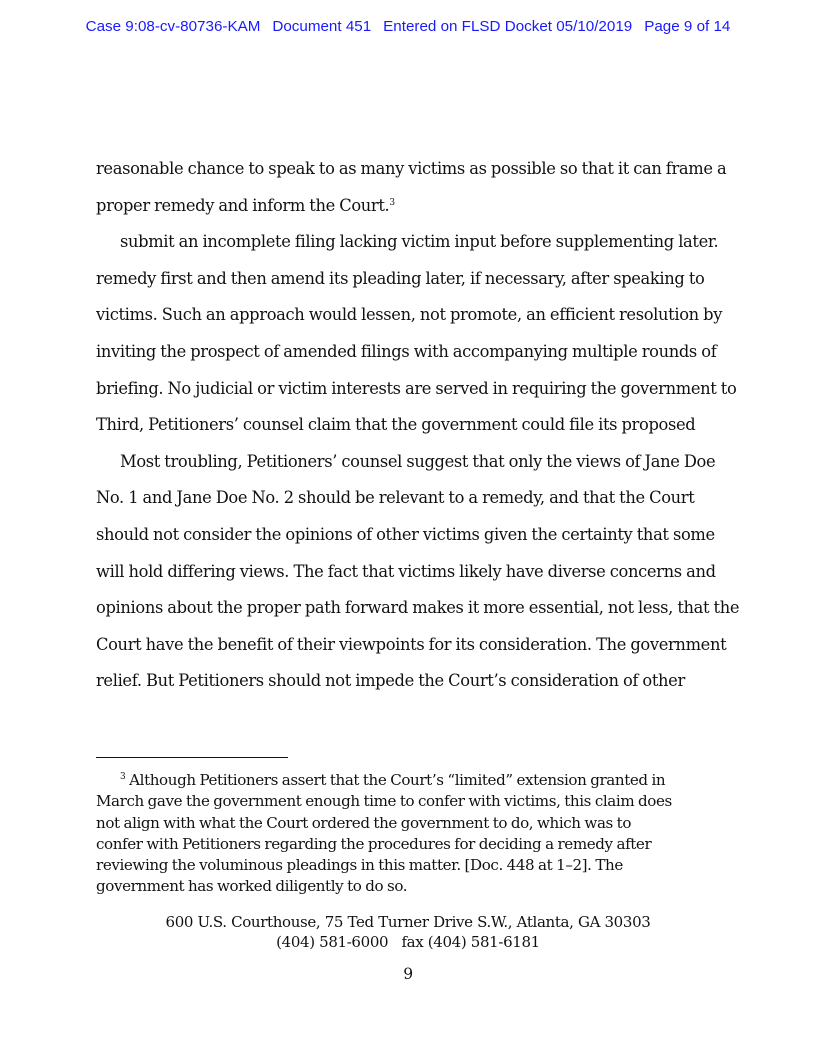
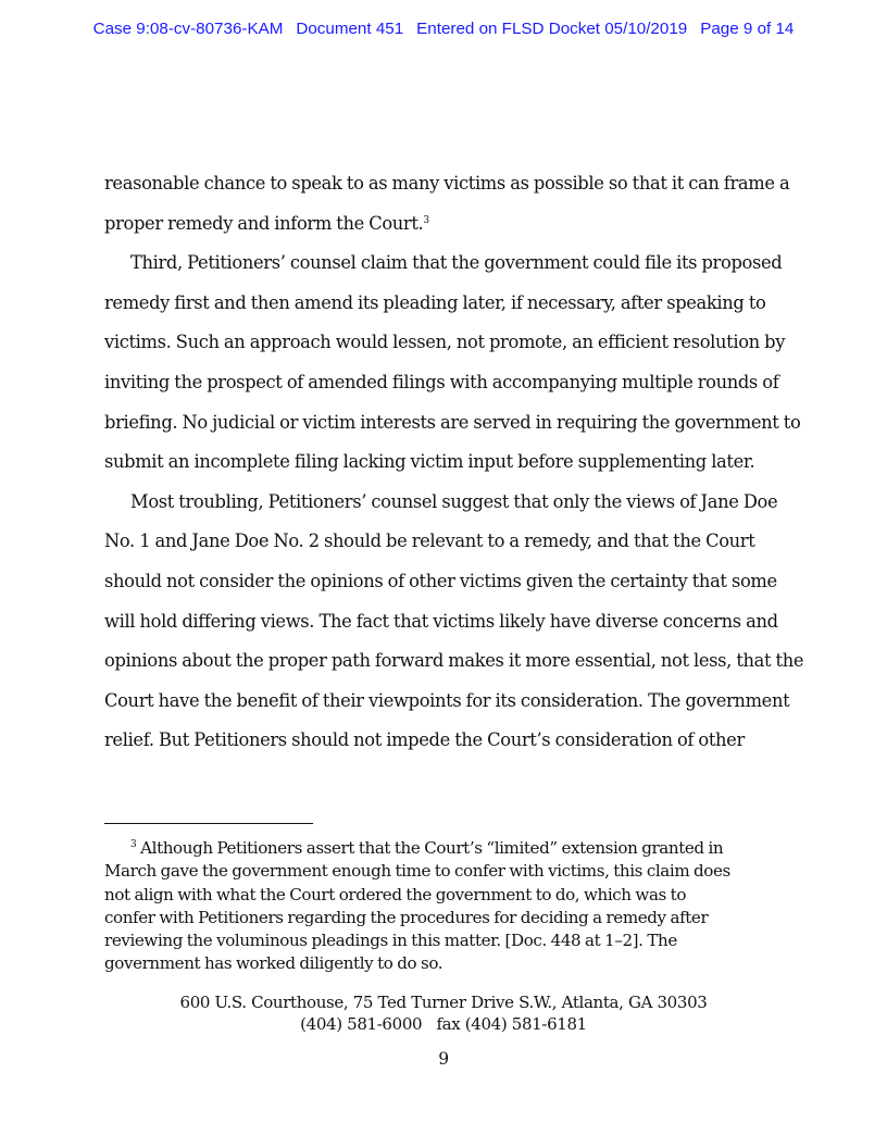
  Case 9:08-cv-80736-KAM Document 451 Entered on FLSD Docket 05/10/2019 Page 9 of 14
  reasonable chance to speak to as many victims as possible so that it can frame a
  proper remedy and inform the Court.3
- submit an incomplete filing lacking victim input before supplementing later.
+ Third, Petitioners’ counsel claim that the government could file its proposed
  remedy first and then amend its pleading later, if necessary, after speaking to
  victims. Such an approach would lessen, not promote, an efficient resolution by
  inviting the prospect of amended filings with accompanying multiple rounds of
  briefing. No judicial or victim interests are served in requiring the government to
- Third, Petitioners’ counsel claim that the government could file its proposed
+ submit an incomplete filing lacking victim input before supplementing later.
  Most troubling, Petitioners’ counsel suggest that only the views of Jane Doe
  No. 1 and Jane Doe No. 2 should be relevant to a remedy, and that the Court
  should not consider the opinions of other victims given the certainty that some
  will hold differing views. The fact that victims likely have diverse concerns and
  opinions about the proper path forward makes it more essential, not less, that the
  Court have the benefit of their viewpoints for its consideration. The government
  relief. But Petitioners should not impede the Court’s consideration of other
  3 Although Petitioners assert that the Court’s “limited” extension granted in
  March gave the government enough time to confer with victims, this claim does
  not align with what the Court ordered the government to do, which was to
  confer with Petitioners regarding the procedures for deciding a remedy after
  reviewing the voluminous pleadings in this matter. [Doc. 448 at 1–2]. The
  government has worked diligently to do so.
  600 U.S. Courthouse, 75 Ted Turner Drive S.W., Atlanta, GA 30303
  (404) 581-6000 fax (404) 581-6181
  9
